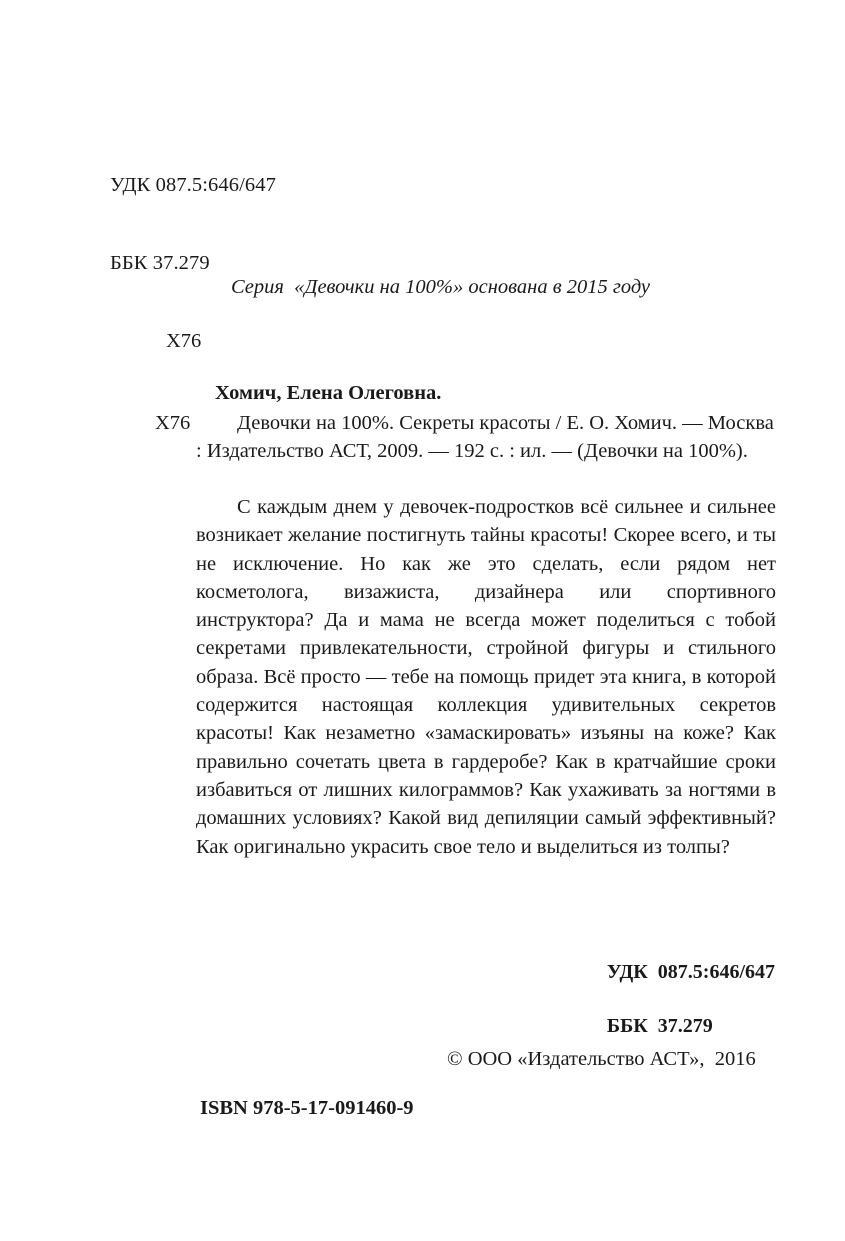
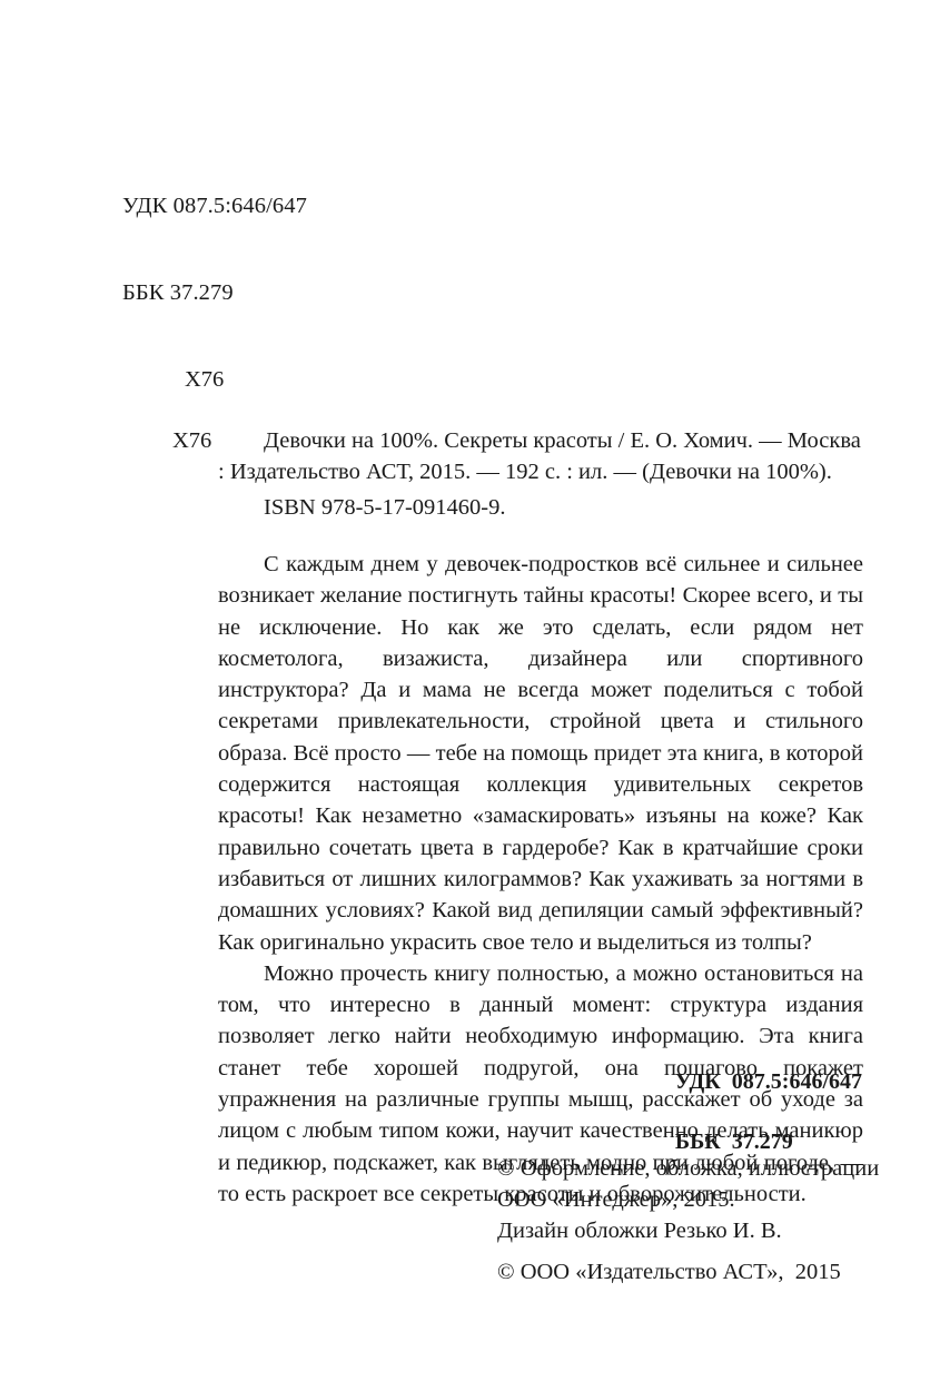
  УДК 087.5:646/647
  ББК 37.279
  Х76
- Серия «Девочки на 100%» основана в 2015 году
- Хомич, Елена Олеговна.
  Х76
- Девочки на 100%. Секреты красоты / Е. О. Хомич. — Москва : Издательство АСТ, 2009. — 192 с. : ил. — (Девочки на 100%).
+ Девочки на 100%. Секреты красоты / Е. О. Хомич. — Москва : Издательство АСТ, 2015. — 192 с. : ил. — (Девочки на 100%).
+ ISBN 978-5-17-091460-9.
- С каждым днем у девочек-подростков всё сильнее и сильнее возникает желание постигнуть тайны красоты! Скорее всего, и ты не исключение. Но как же это сделать, если рядом нет косметолога, визажиста, дизайнера или спортивного инструктора? Да и мама не всегда может поделиться с тобой секретами привлекательности, стройной фигуры и стильного образа. Всё просто — тебе на помощь придет эта книга, в которой содержится настоящая коллекция удивительных секретов красоты! Как незаметно «замаскировать» изъяны на коже? Как правильно сочетать цвета в гардеробе? Как в кратчайшие сроки избавиться от лишних килограммов? Как ухаживать за ногтями в домашних условиях? Какой вид депиляции самый эффективный? Как оригинально украсить свое тело и выделиться из толпы?
+ С каждым днем у девочек-подростков всё сильнее и сильнее возникает желание постигнуть тайны красоты! Скорее всего, и ты не исключение. Но как же это сделать, если рядом нет косметолога, визажиста, дизайнера или спортивного инструктора? Да и мама не всегда может поделиться с тобой секретами привлекательности, стройной цвета и стильного образа. Всё просто — тебе на помощь придет эта книга, в которой содержится настоящая коллекция удивительных секретов красоты! Как незаметно «замаскировать» изъяны на коже? Как правильно сочетать цвета в гардеробе? Как в кратчайшие сроки избавиться от лишних килограммов? Как ухаживать за ногтями в домашних условиях? Какой вид депиляции самый эффективный? Как оригинально украсить свое тело и выделиться из толпы?
+ Можно прочесть книгу полностью, а можно остановиться на том, что интересно в данный момент: структура издания позволяет легко найти необходимую информацию. Эта книга станет тебе хорошей подругой, она пошагово покажет упражнения на различные группы мышц, расскажет об уходе за лицом с любым типом кожи, научит качественно делать маникюр и педикюр, подскажет, как выглядеть модно при любой погоде, — то есть раскроет все секреты красоты и обворожительности.
  УДК 087.5:646/647
  ББК 37.279
+ © Оформление, обложка, иллюстрации
+ ООО «Интеджер», 2015.
+ Дизайн обложки Резько И. В.
- © ООО «Издательство АСТ», 2016
+ © ООО «Издательство АСТ», 2015
- ISBN 978-5-17-091460-9
